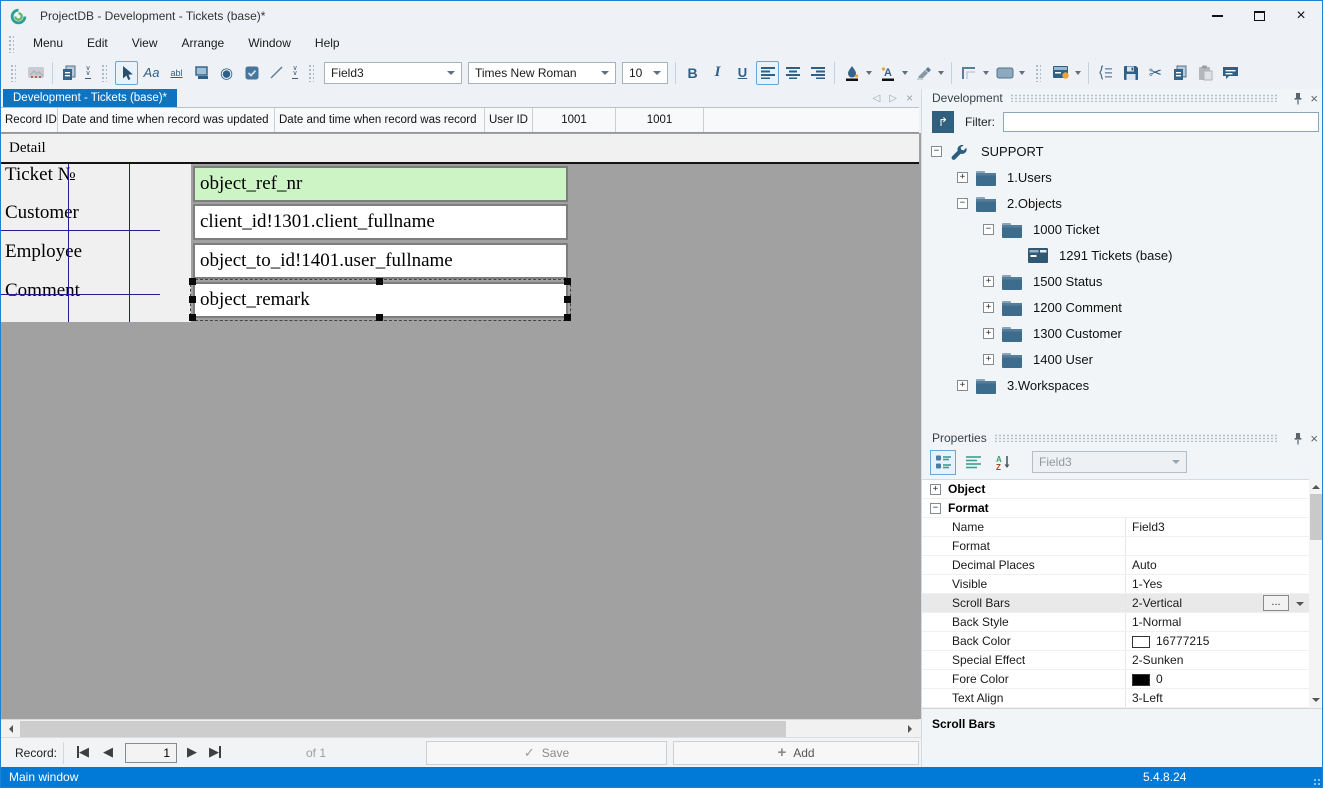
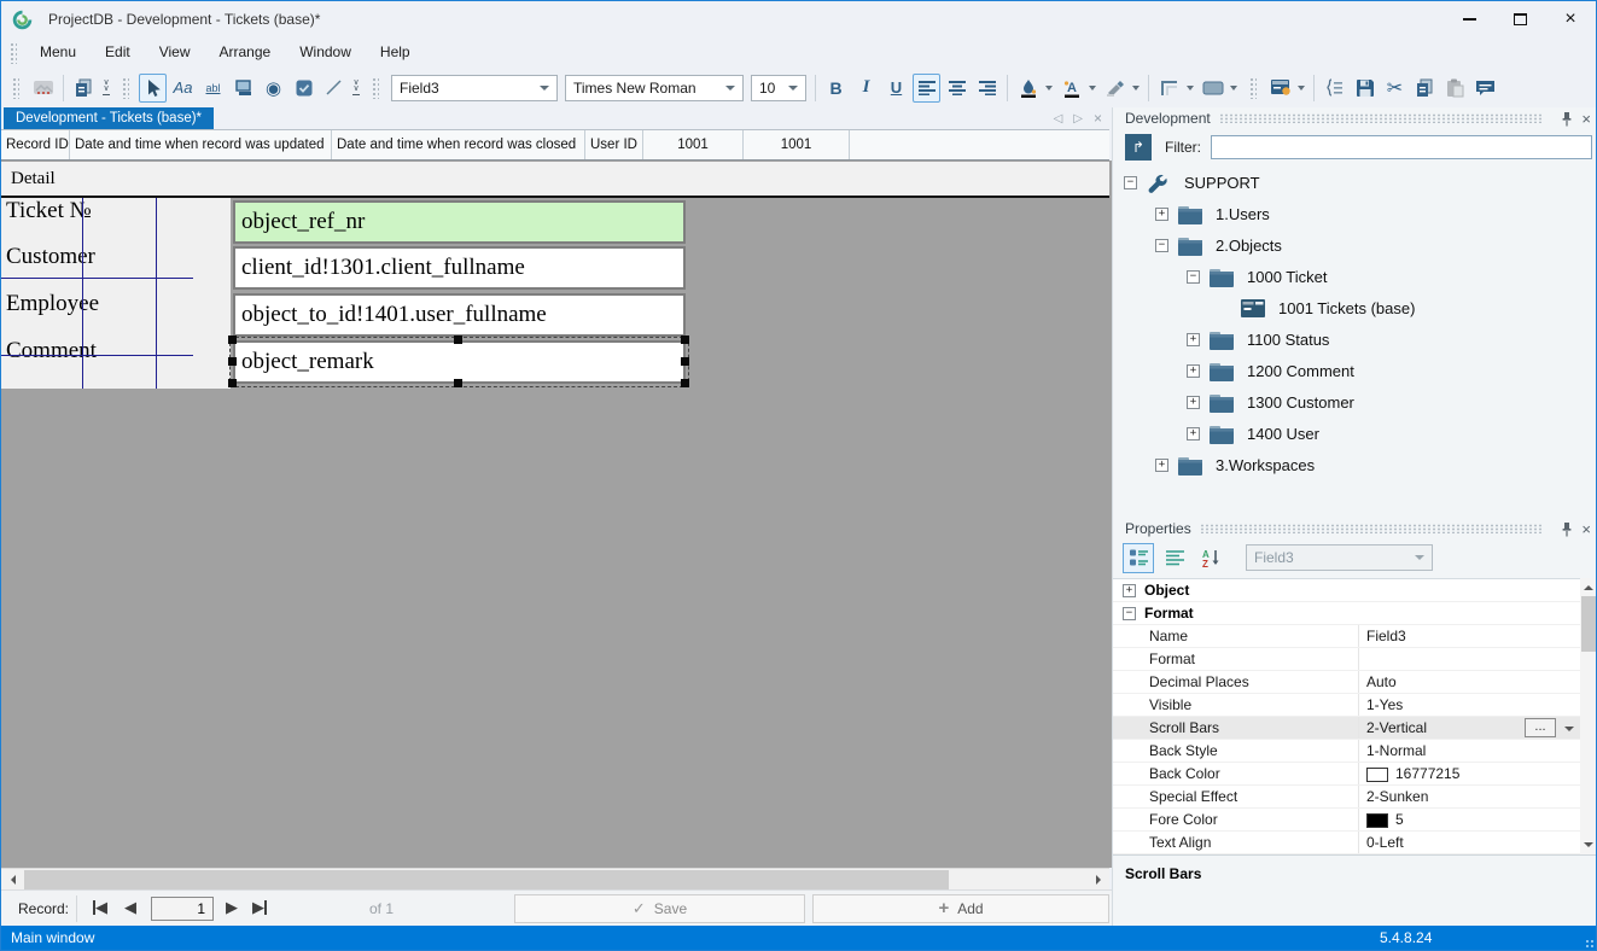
  ProjectDB - Development - Tickets (base)*
  ×
  Menu
  Edit
  View
  Arrange
  Window
  Help
  Aa
  abl
  ◉
  Field3
  Times New Roman
  10
  B
  I
  U
  A
  ✂
  Development - Tickets (base)*
  ◁
  ▷
  ×
  Record ID
  Date and time when record was updated
- Date and time when record was record
+ Date and time when record was closed
  User ID
  1001
  1001
  Detail
  Ticket №
  Customr
  Employee
  Comment
  object_ref_nr
  client_id!1301.client_fullname
  object_to_id!1401.user_fullname
  object_remark
  Record:
  ◀
  ◀
  1
  ▶
  ▶
  of 1
  ✓
  Save
  +
  Add
  Development
  ×
  ↱
  Filter:
  −
  SUPPORT
  +
  1.Users
  −
  2.Objects
  −
  1000 Ticket
- 1291 Tickets (base)
+ 1001 Tickets (base)
  +
- 1500 Status
+ 1100 Status
  +
  1200 Comment
  +
  1300 Customer
  +
  1400 User
  +
  3.Workspaces
  Properties
  ×
  A
  Z
  Field3
  +
  Object
  −
  Format
  Name
  Field3
  Format
  Decimal Places
  Auto
  Visible
  1-Yes
  Scroll Bars
  2-Vertical
  ...
  Back Style
  1-Normal
  Back Color
  16777215
  Special Effect
  2-Sunken
  Fore Color
- 0
+ 5
  Text Align
- 3-Left
+ 0-Left
  Scroll Bars
  Main window
  5.4.8.24
